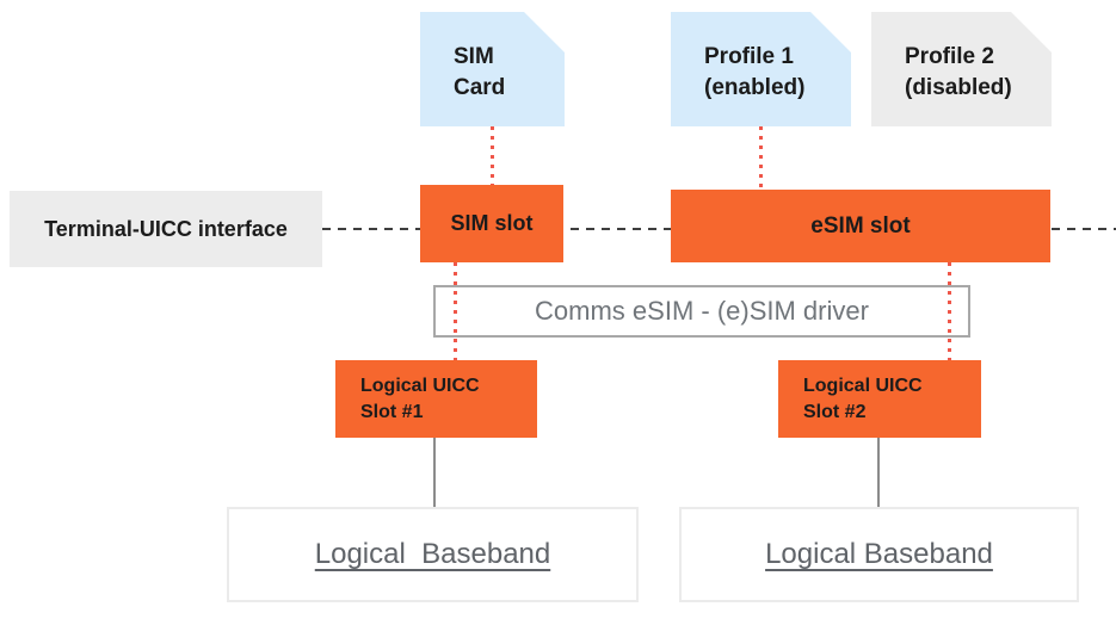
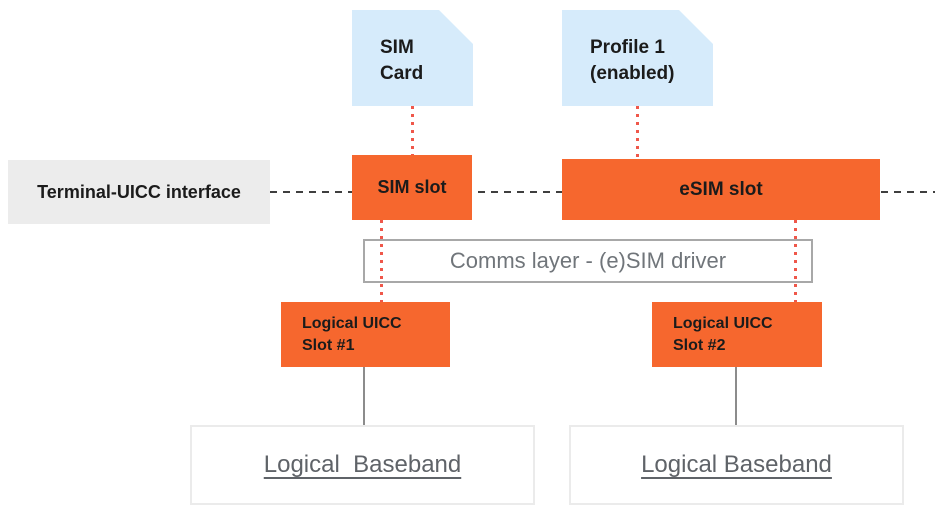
  SIM
  Card
  Profile 1
  (enabled)
- Profile 2
- (disabled)
  Terminal-UICC interface
  SIM slot
  eSIM slot
- Comms eSIM - (e)SIM driver
+ Comms layer - (e)SIM driver
  Logical UICC
  Slot #1
  Logical UICC
  Slot #2
  Logical Baseband
  Logical Baseband
